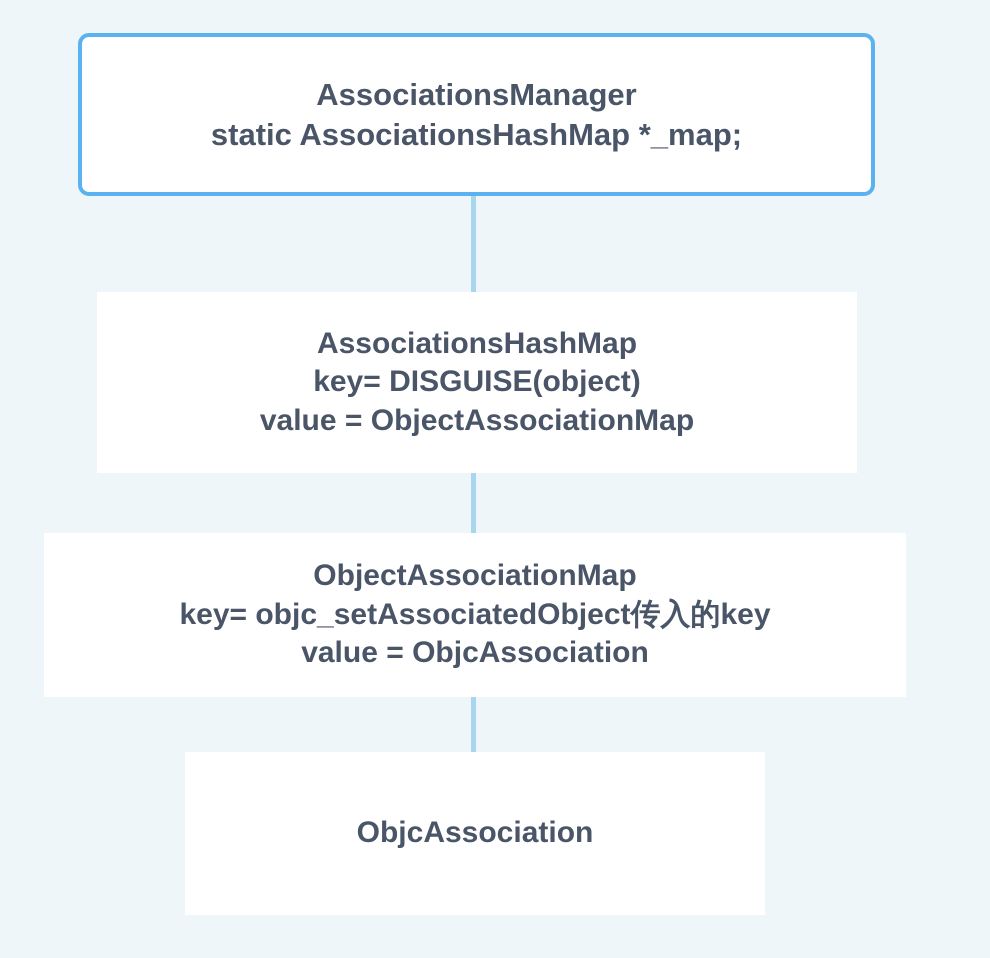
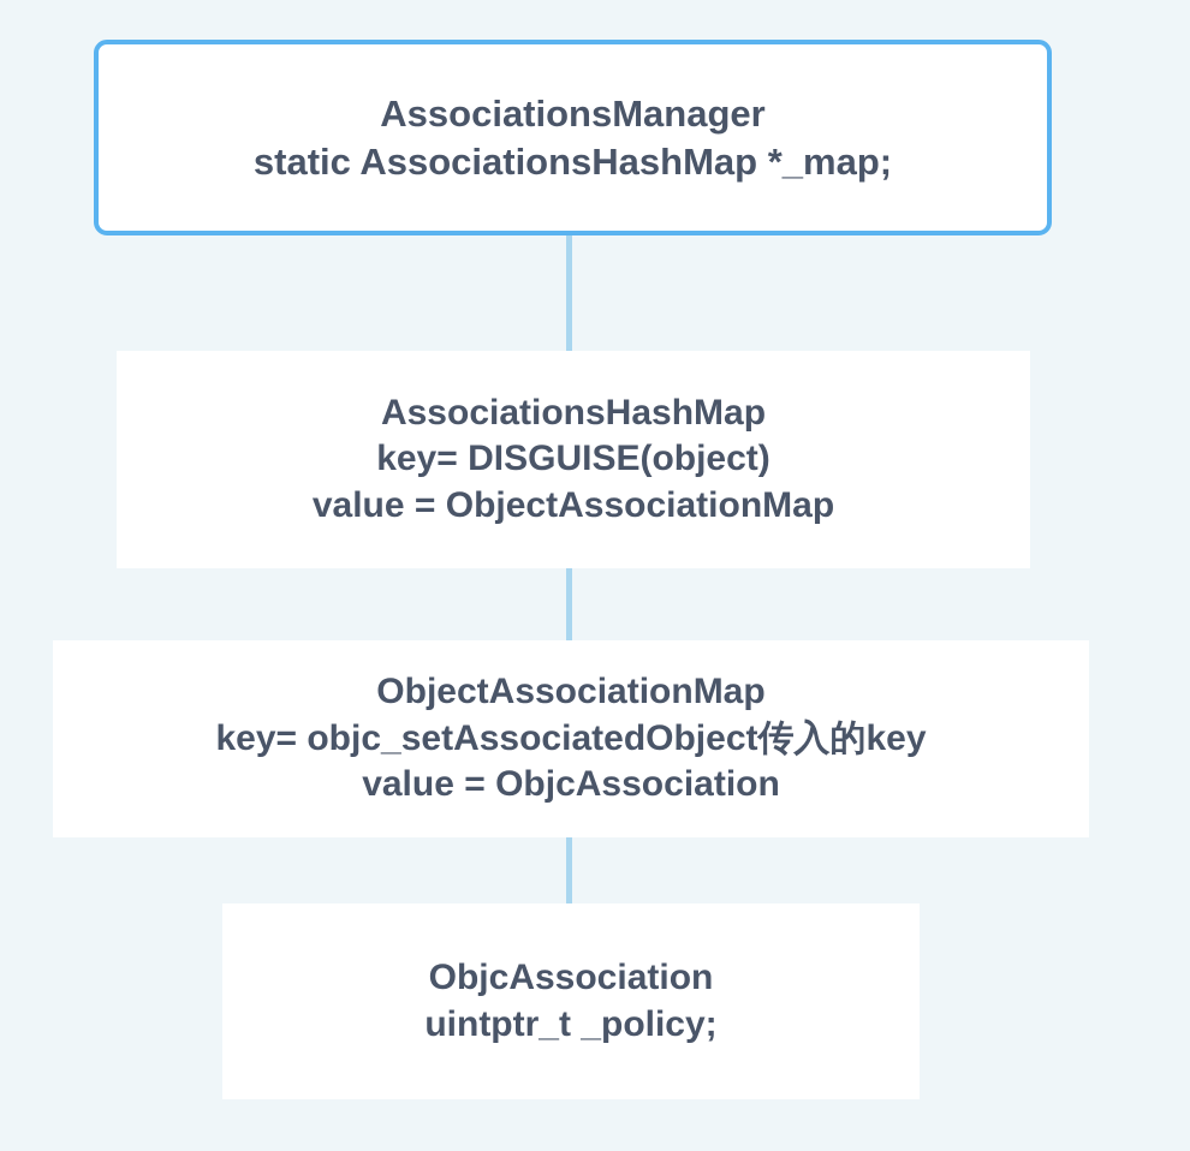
  AssociationsManager
  static AssociationsHashMap *_map;
  AssociationsHashMap
  key= DISGUISE(object)
  value = ObjectAssociationMap
  ObjectAssociationMap
  key= objc_setAssociatedObject传入的key
  value = ObjcAssociation
  ObjcAssociation
+ uintptr_t _policy;
